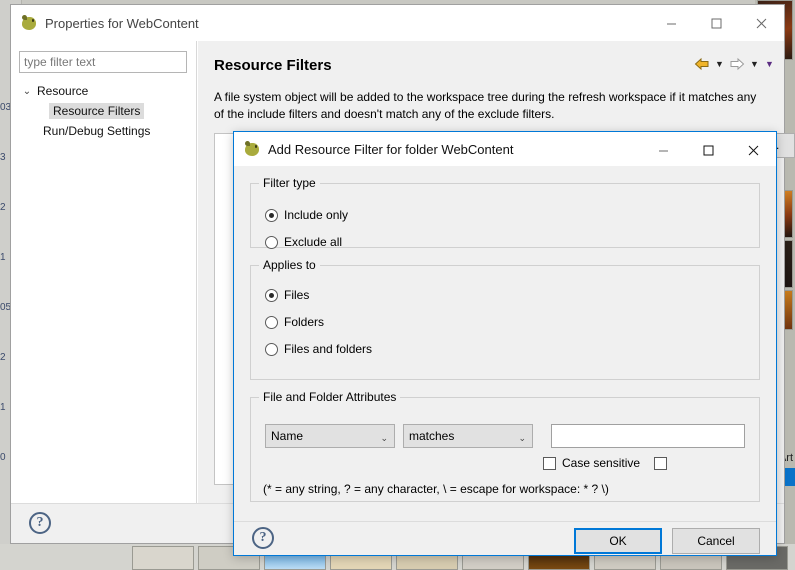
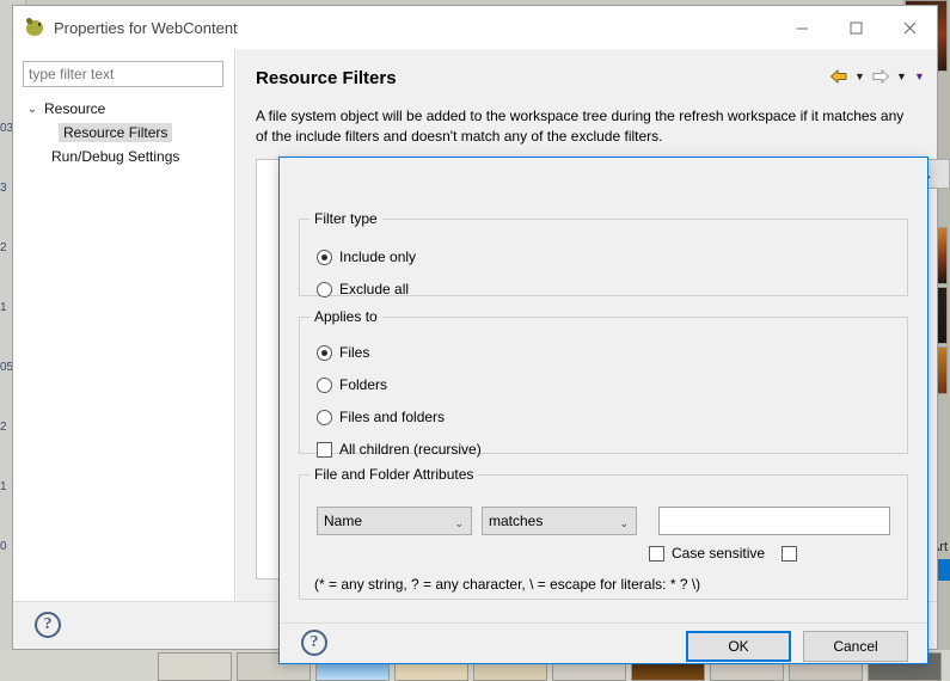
  03
  3
  2
  1
  05
  2
  1
  0
  Properties for WebContent
  type filter text
  ⌄
  Resource
  Resource Filters
  Run/Debug Settings
  Resource Filters
  ▼
  ▼
  ▼
  A file system object will be added to the workspace tree during the refresh workspace if it matches any of the include filters and doesn't match any of the exclude filters.
  ?
- Add Resource Filter for folder WebContent
  Filter type
  Include only
  Exclude all
  Applies to
  Files
  Folders
  Files and folders
+ All children (recursive)
  File and Folder Attributes
  Name
  ⌄
  matches
  ⌄
  Case sensitive
- (* = any string, ? = any character, \ = escape for workspace: * ? \)
+ (* = any string, ? = any character, \ = escape for literals: * ? \)
  ?
  OK
  Cancel
